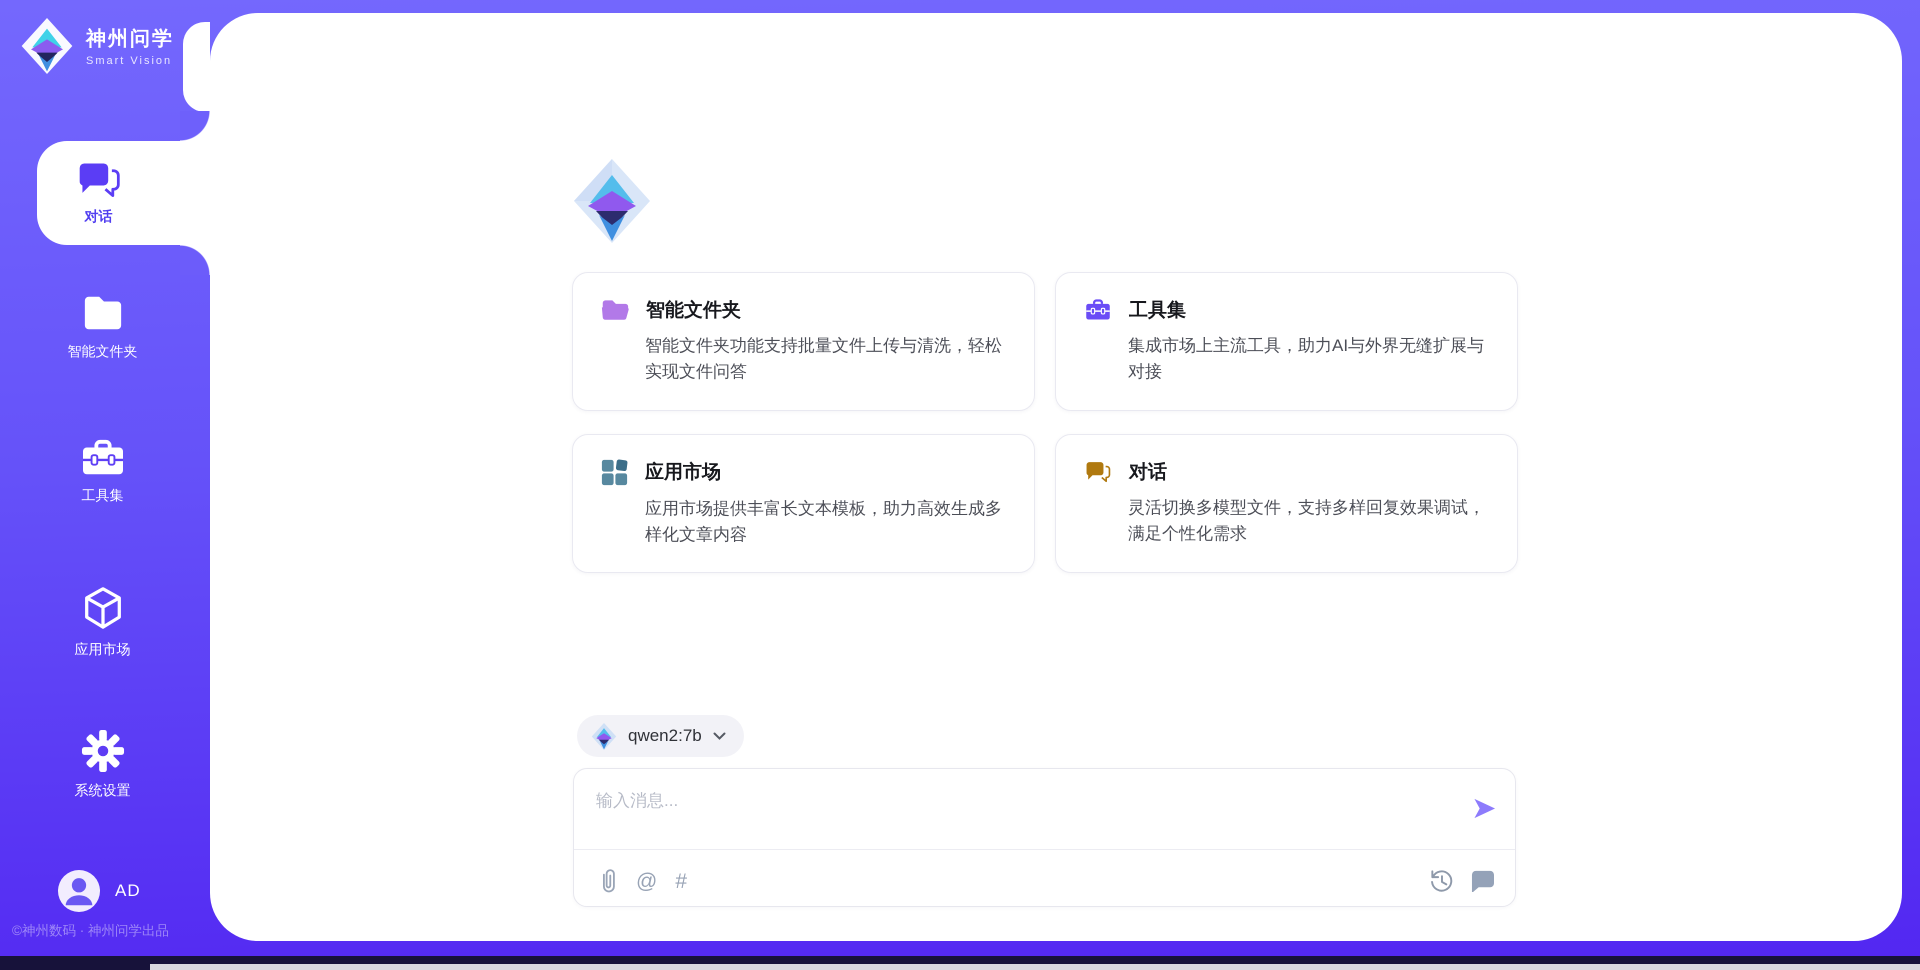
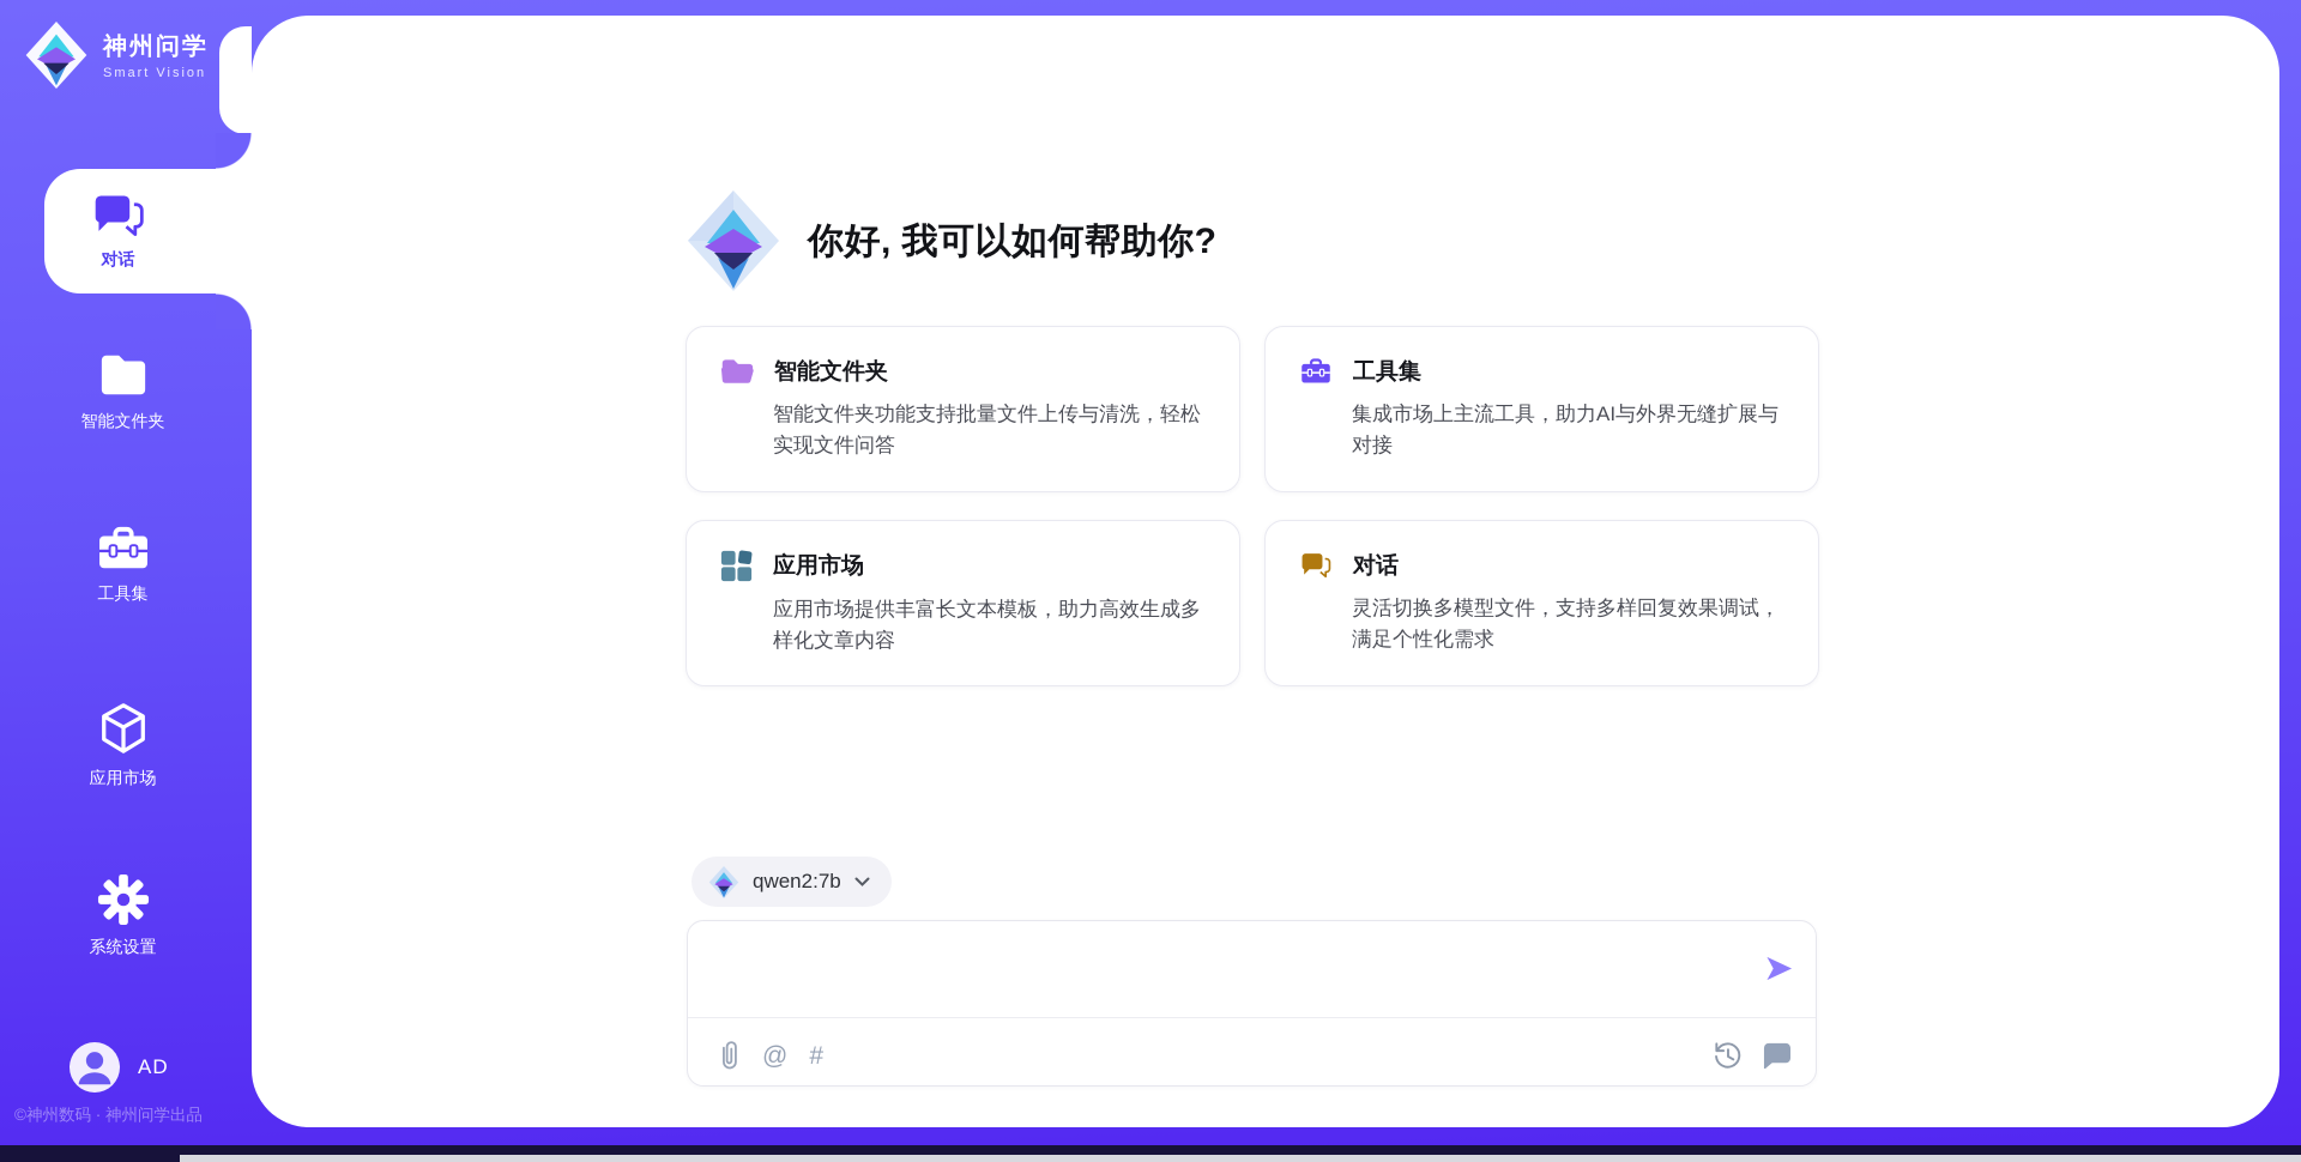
  神州问学
  Smart Vision
  对话
  智能文件夹
  工具集
  应用市场
  系统设置
  AD
  ©神州数码 · 神州问学出品
+ 你好, 我可以如何帮助你?
  智能文件夹
  智能文件夹功能支持批量文件上传与清洗，轻松实现文件问答
  工具集
  集成市场上主流工具，助力AI与外界无缝扩展与对接
  应用市场
  应用市场提供丰富长文本模板，助力高效生成多样化文章内容
  对话
  灵活切换多模型文件，支持多样回复效果调试，满足个性化需求
  qwen2:7b
- 输入消息...
  @
  #
